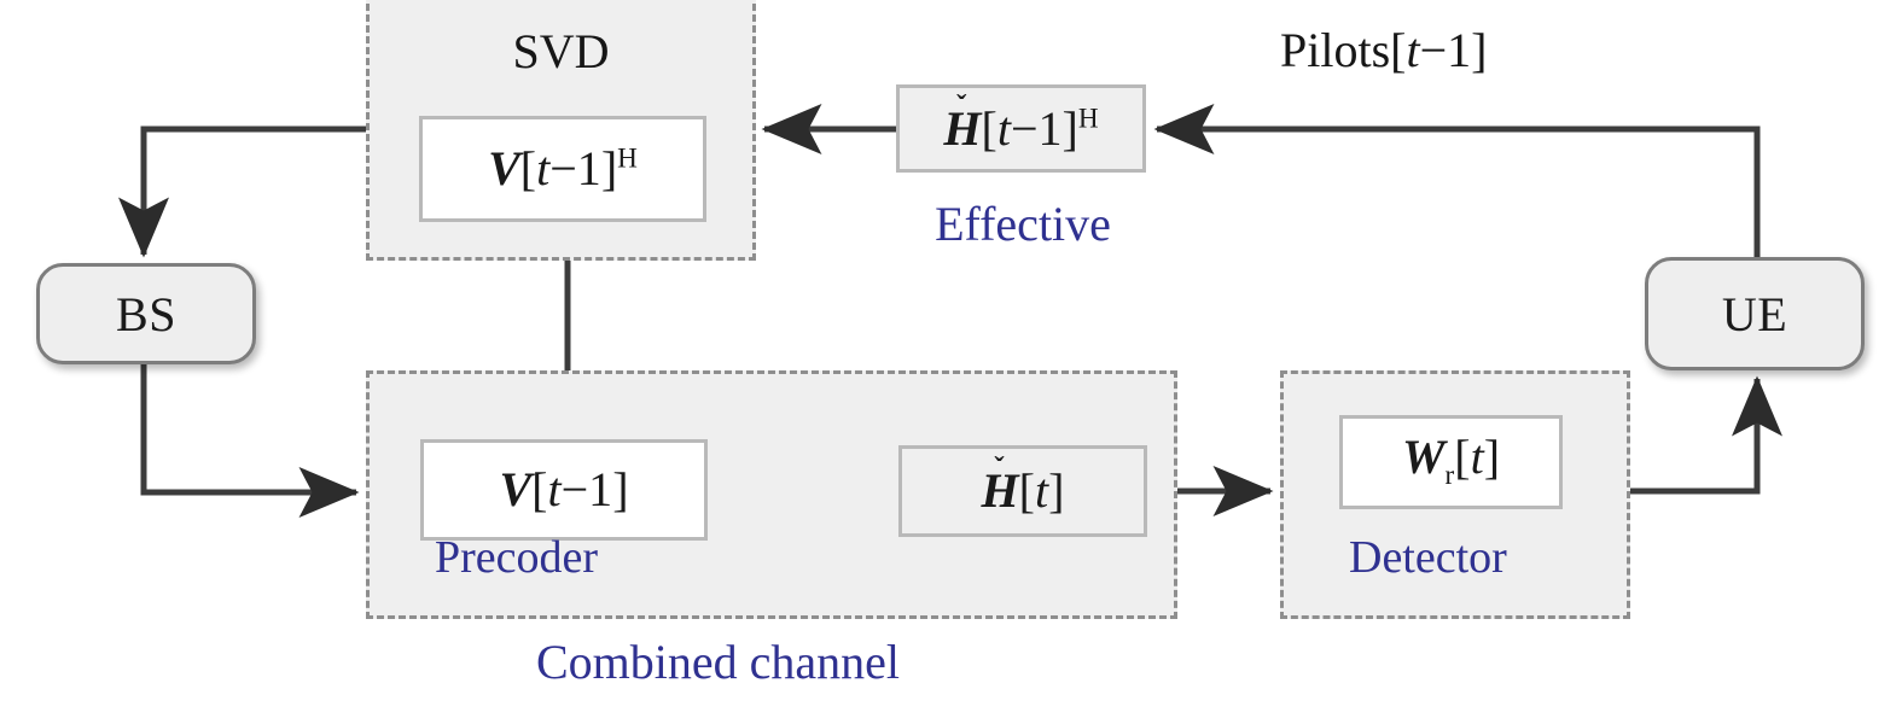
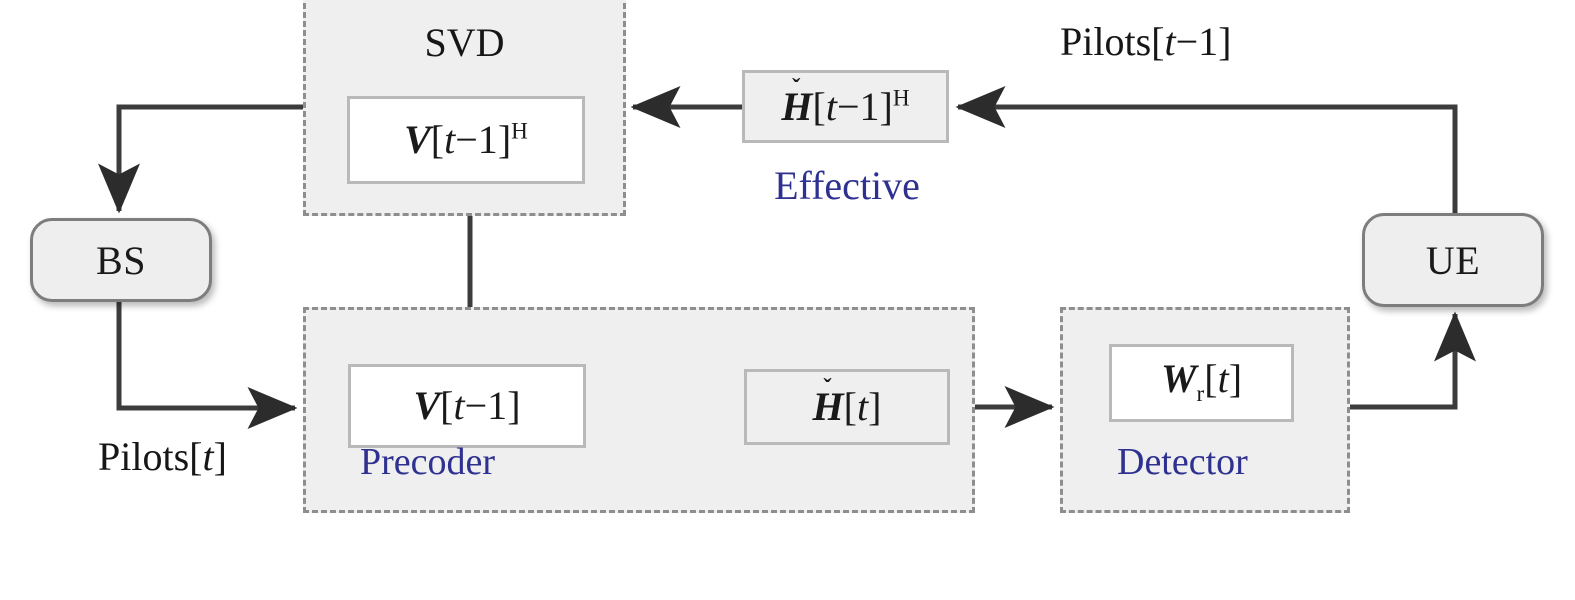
  SVD
  V[t−1]H
  ˇ
  H[t−1]H
  V[t−1]
  ˇ
  H[t]
  Wr[t]
  BS
  UE
  Pilots[t−1]
+ Pilots[t]
  Effective
  Precoder
  Detector
- Combined channel
